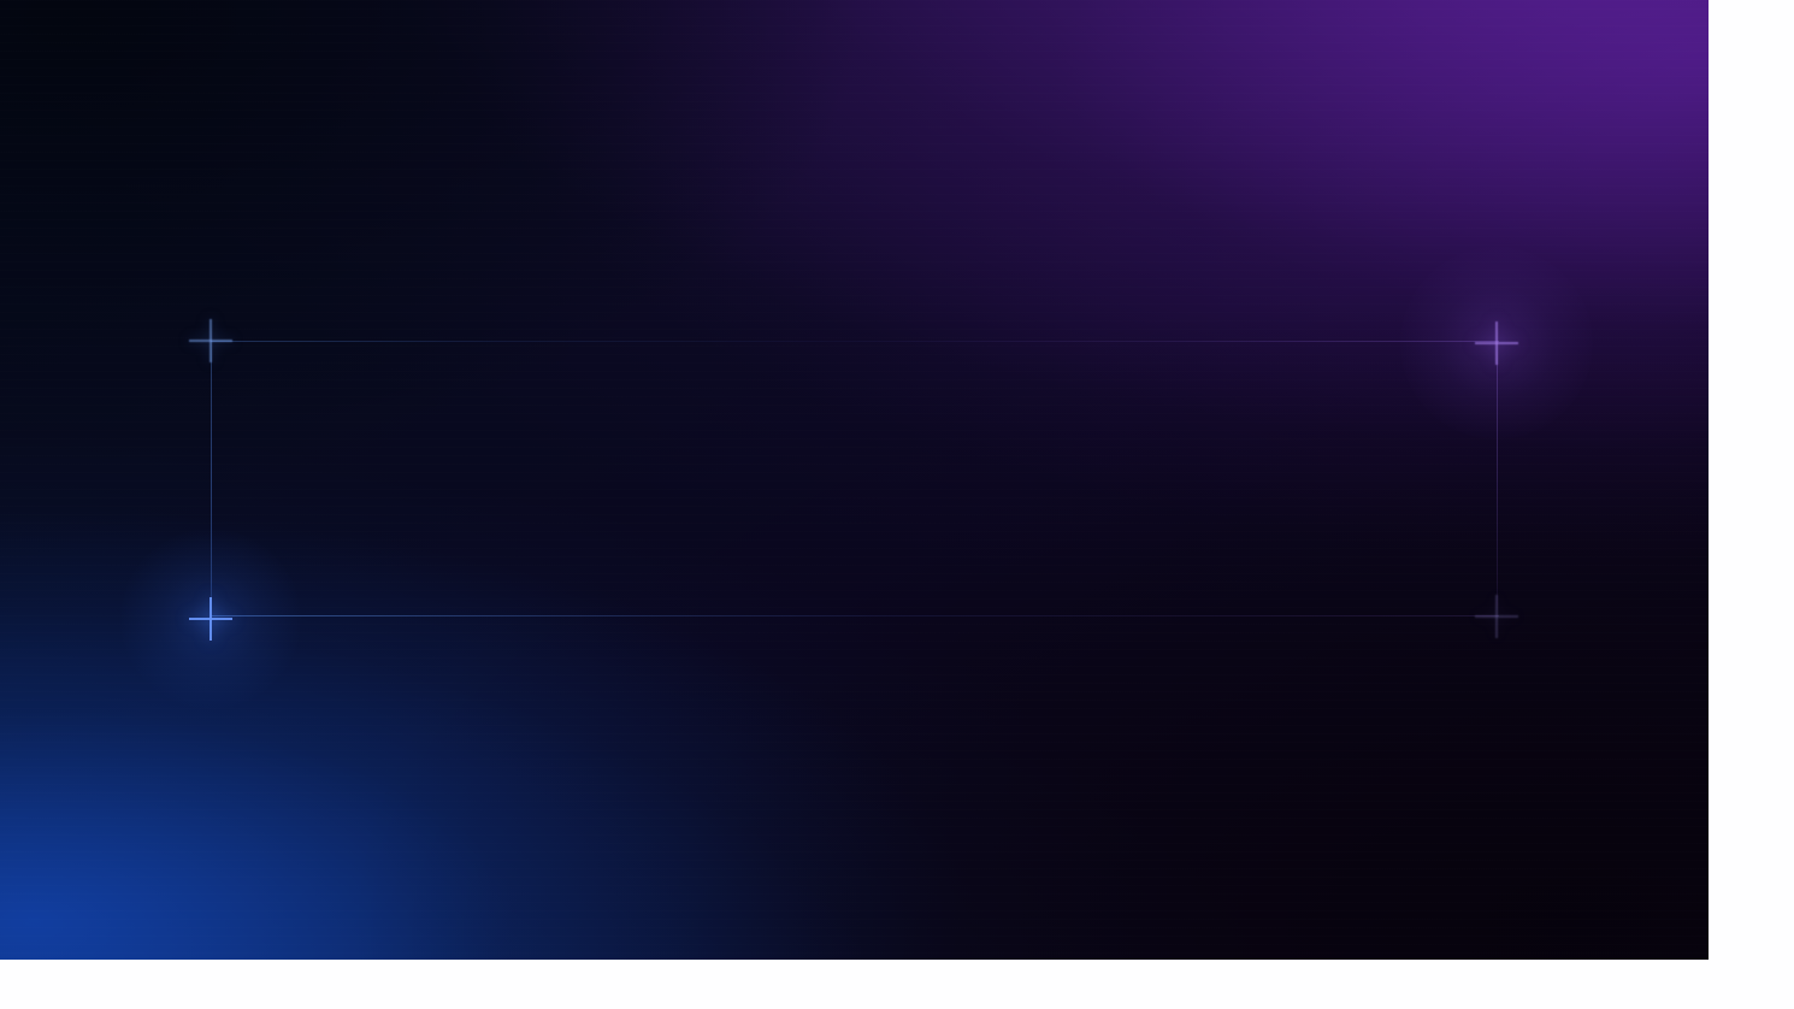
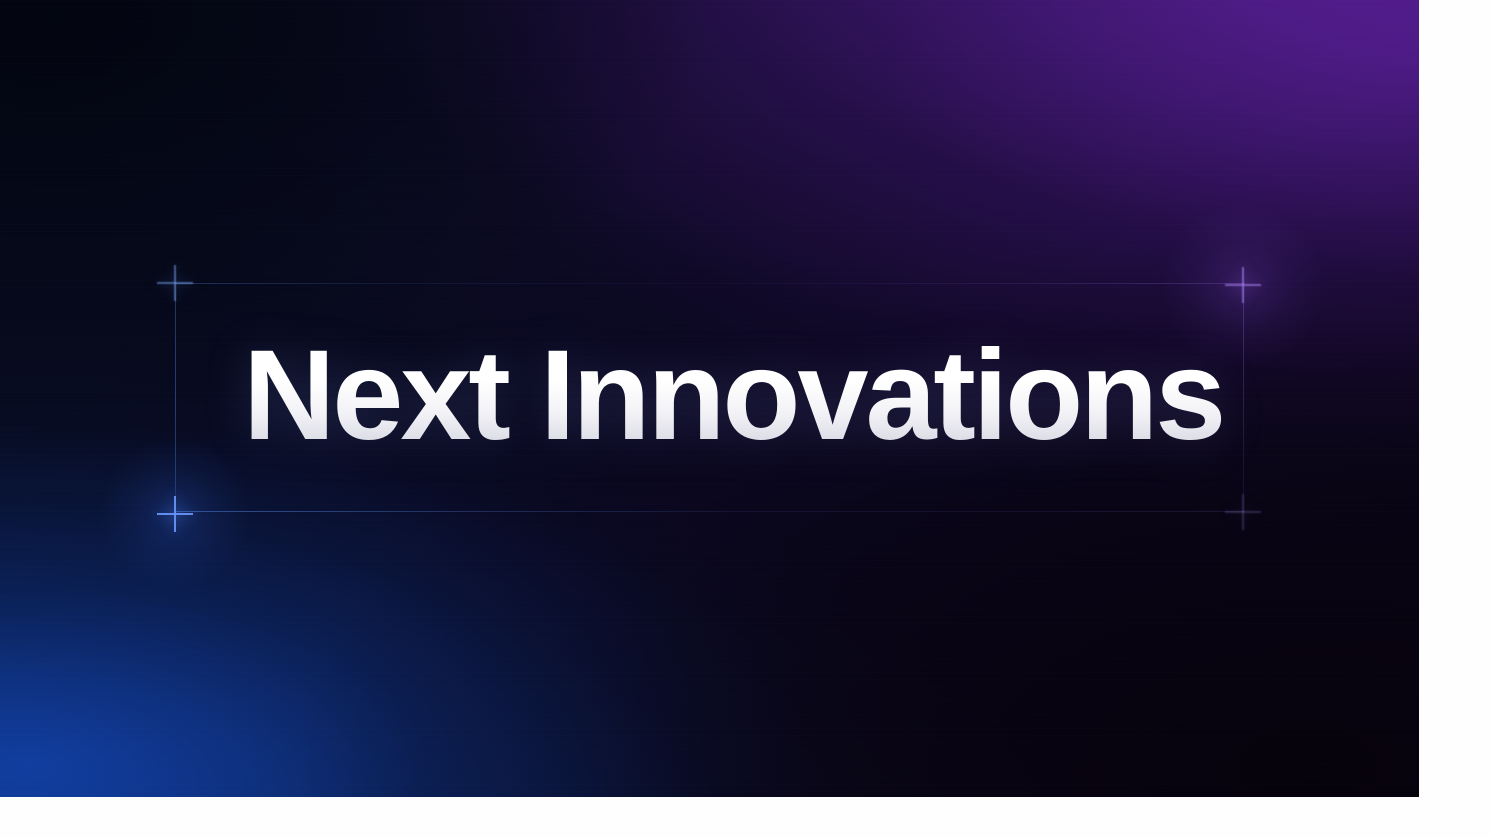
+ Next Innovations
